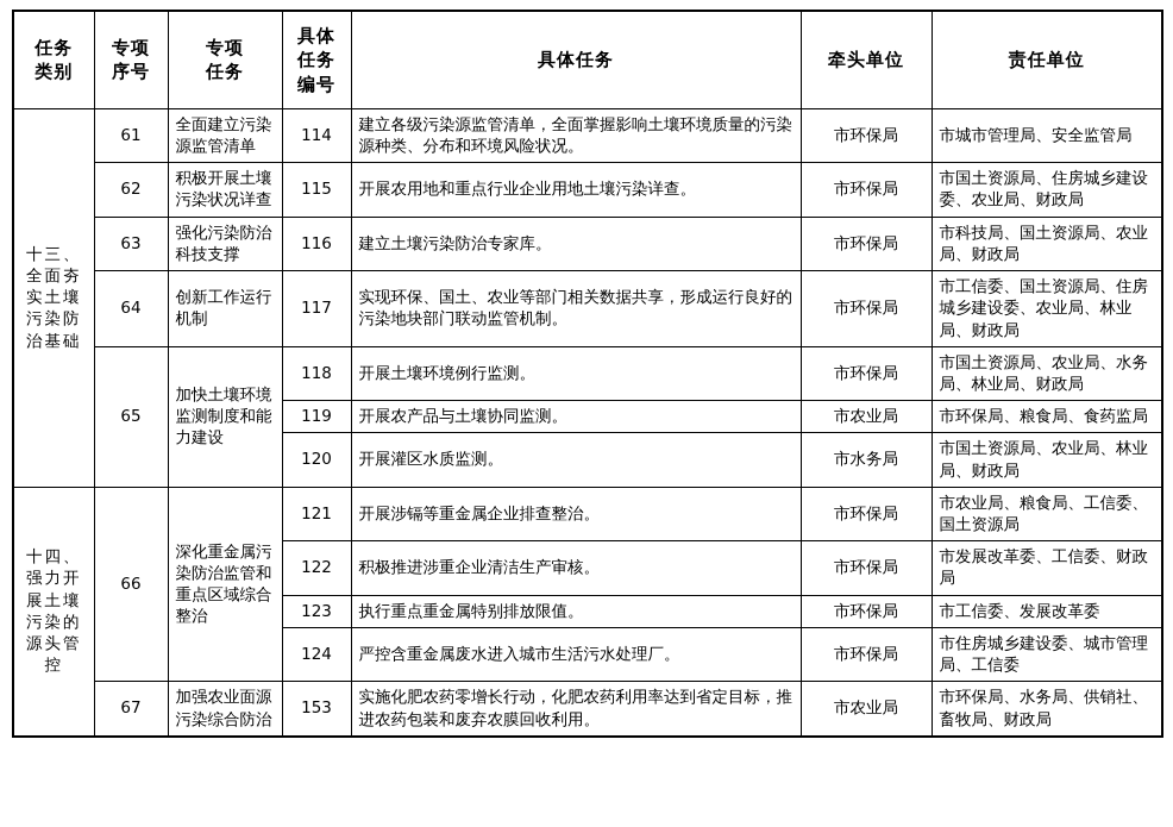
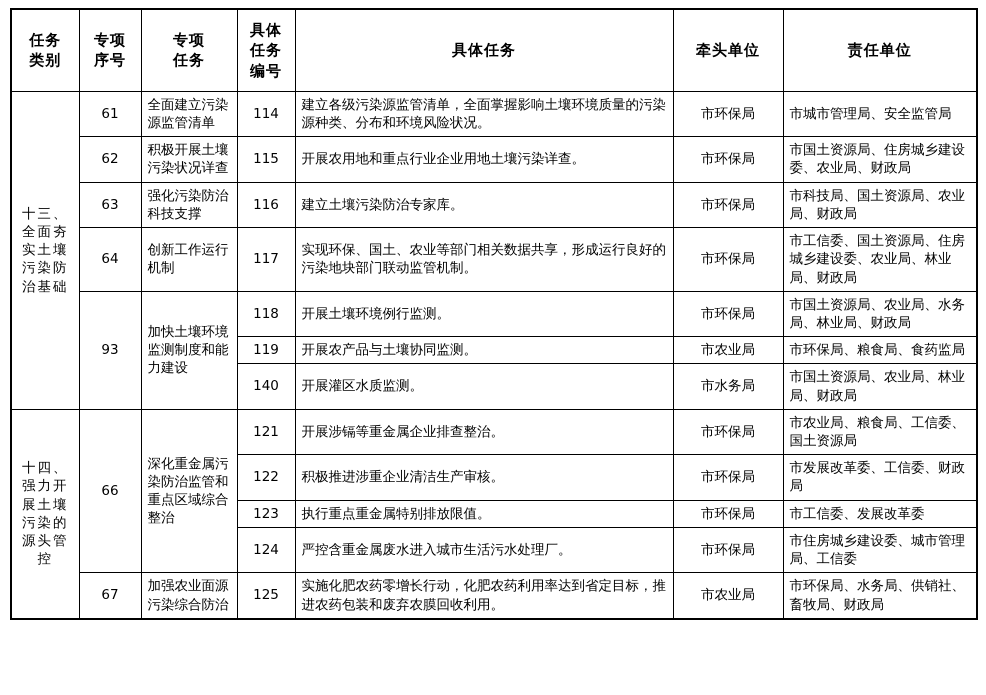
  任务类别	专项序号	专项任务	具体任务编号	具体任务	牵头单位	责任单位
  十三、全面夯实土壤污染防治基础	61	全面建立污染源监管清单	114	建立各级污染源监管清单，全面掌握影响土壤环境质量的污染源种类、分布和环境风险状况。	市环保局	市城市管理局、安全监管局
  62	积极开展土壤污染状况详查	115	开展农用地和重点行业企业用地土壤污染详查。	市环保局	市国土资源局、住房城乡建设委、农业局、财政局
  63	强化污染防治科技支撑	116	建立土壤污染防治专家库。	市环保局	市科技局、国土资源局、农业局、财政局
  64	创新工作运行机制	117	实现环保、国土、农业等部门相关数据共享，形成运行良好的污染地块部门联动监管机制。	市环保局	市工信委、国土资源局、住房城乡建设委、农业局、林业局、财政局
- 65	加快土壤环境监测制度和能力建设	118	开展土壤环境例行监测。	市环保局	市国土资源局、农业局、水务局、林业局、财政局
+ 93	加快土壤环境监测制度和能力建设	118	开展土壤环境例行监测。	市环保局	市国土资源局、农业局、水务局、林业局、财政局
  119	开展农产品与土壤协同监测。	市农业局	市环保局、粮食局、食药监局
- 120	开展灌区水质监测。	市水务局	市国土资源局、农业局、林业局、财政局
+ 140	开展灌区水质监测。	市水务局	市国土资源局、农业局、林业局、财政局
  十四、强力开展土壤污染的源头管控	66	深化重金属污染防治监管和重点区域综合整治	121	开展涉镉等重金属企业排查整治。	市环保局	市农业局、粮食局、工信委、国土资源局
  122	积极推进涉重企业清洁生产审核。	市环保局	市发展改革委、工信委、财政局
  123	执行重点重金属特别排放限值。	市环保局	市工信委、发展改革委
  124	严控含重金属废水进入城市生活污水处理厂。	市环保局	市住房城乡建设委、城市管理局、工信委
- 67	加强农业面源污染综合防治	153	实施化肥农药零增长行动，化肥农药利用率达到省定目标，推进农药包装和废弃农膜回收利用。	市农业局	市环保局、水务局、供销社、畜牧局、财政局
+ 67	加强农业面源污染综合防治	125	实施化肥农药零增长行动，化肥农药利用率达到省定目标，推进农药包装和废弃农膜回收利用。	市农业局	市环保局、水务局、供销社、畜牧局、财政局
